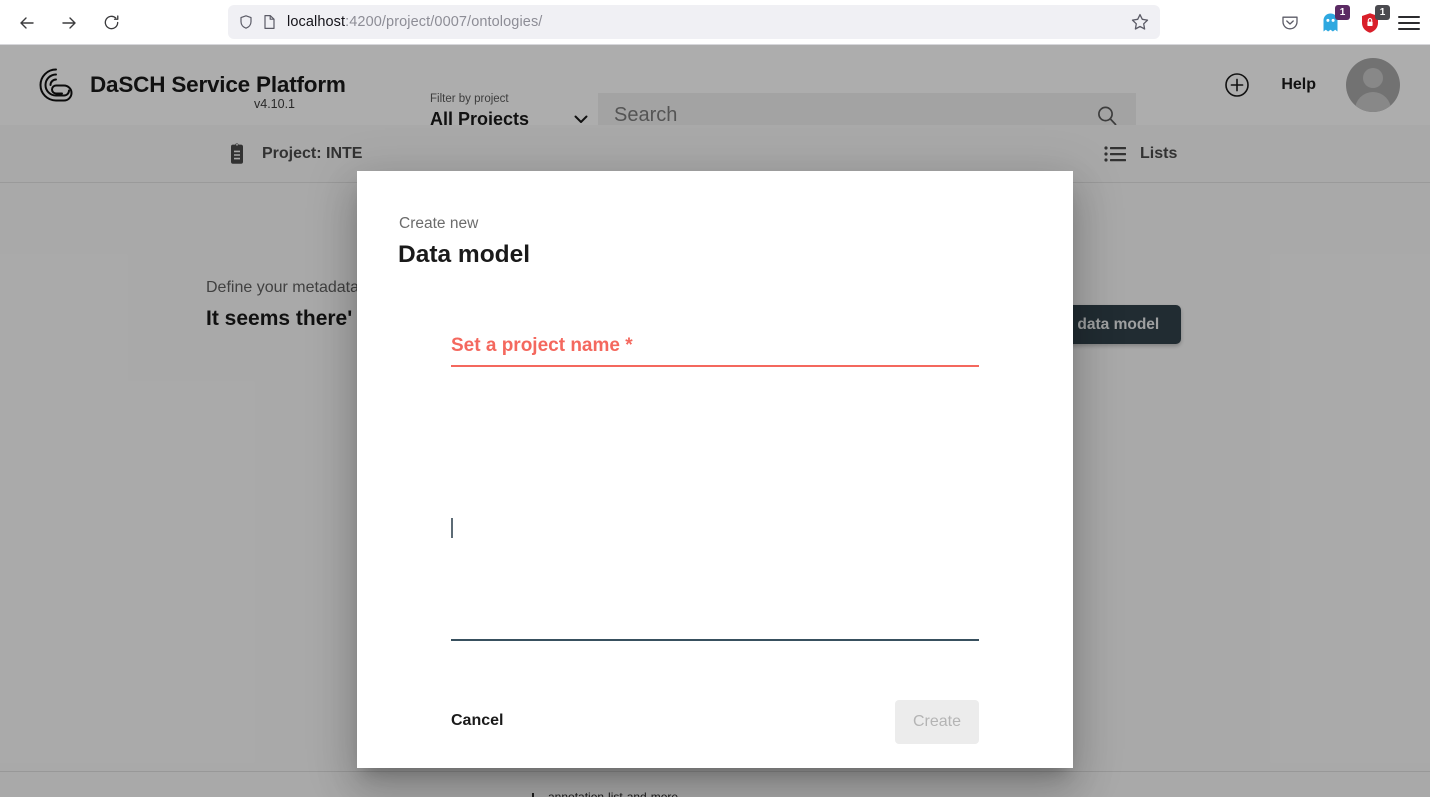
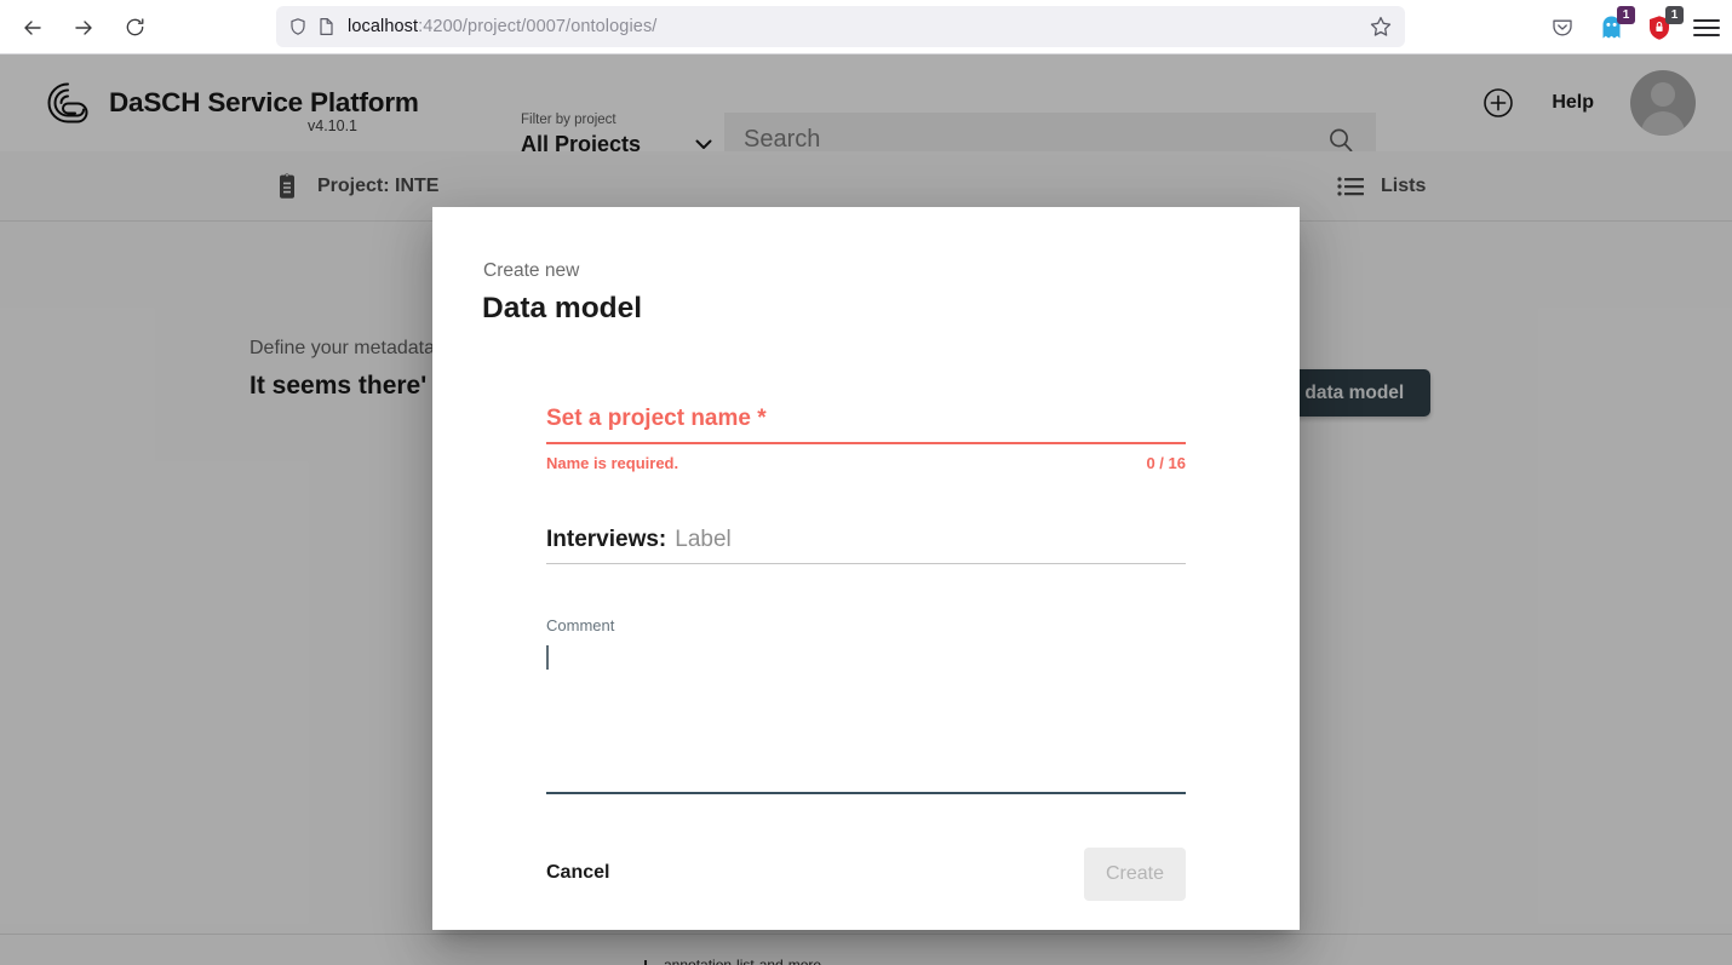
  localhost:4200/project/0007/ontologies/
  1
  1
  DaSCH Service Platform
  v4.10.1
  Filter by project
  All Projects
  Search
  Help
  Project: INTE
  Lists
  Define your metadata
  It seems there'
  Create new
  Data model
  Set a project name *
+ Name is required.
+ 0 / 16
+ Interviews:
+ Label
+ Comment
  Cancel
  Create
